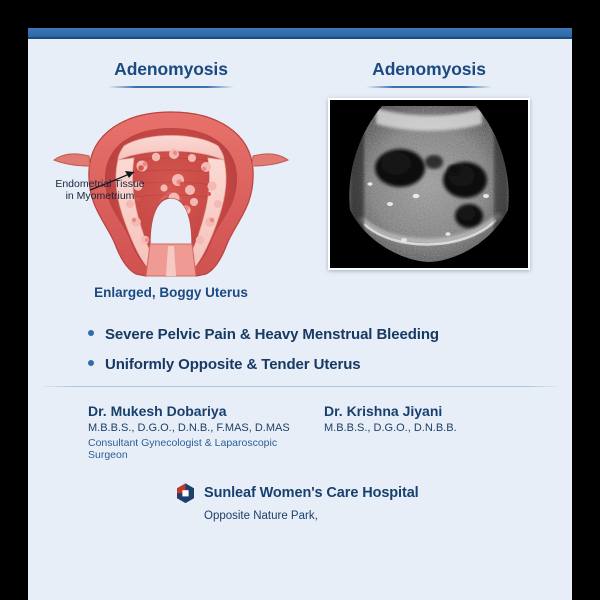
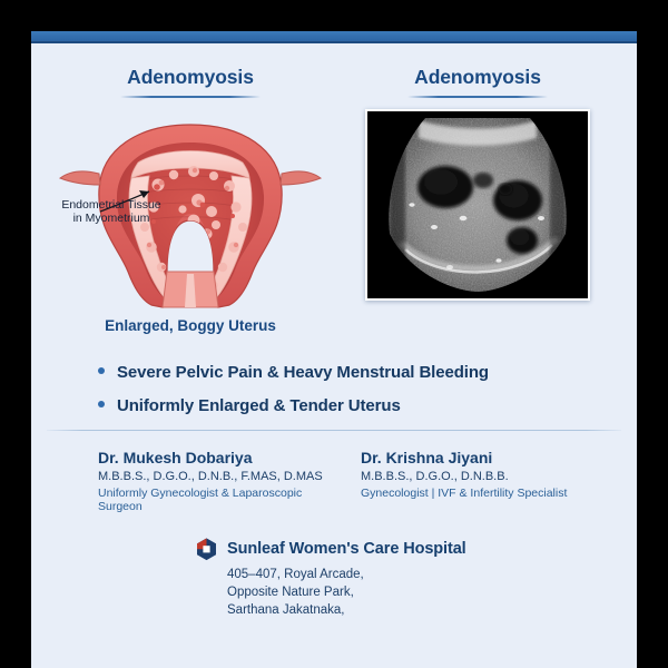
  Adenomyosis
  Endometrial Tissue in Myometrium
  Enlarged, Boggy Uterus
  Adenomyosis
  Severe Pelvic Pain & Heavy Menstrual Bleeding
- Uniformly Opposite & Tender Uterus
+ Uniformly Enlarged & Tender Uterus
  Dr. Mukesh Dobariya
  M.B.B.S., D.G.O., D.N.B., F.MAS, D.MAS
- Consultant Gynecologist & Laparoscopic Surgeon
+ Uniformly Gynecologist & Laparoscopic Surgeon
  Dr. Krishna Jiyani
  M.B.B.S., D.G.O., D.N.B.B.
+ Gynecologist | IVF & Infertility Specialist
  Sunleaf Women's Care Hospital
+ 405–407, Royal Arcade,
  Opposite Nature Park,
+ Sarthana Jakatnaka,
